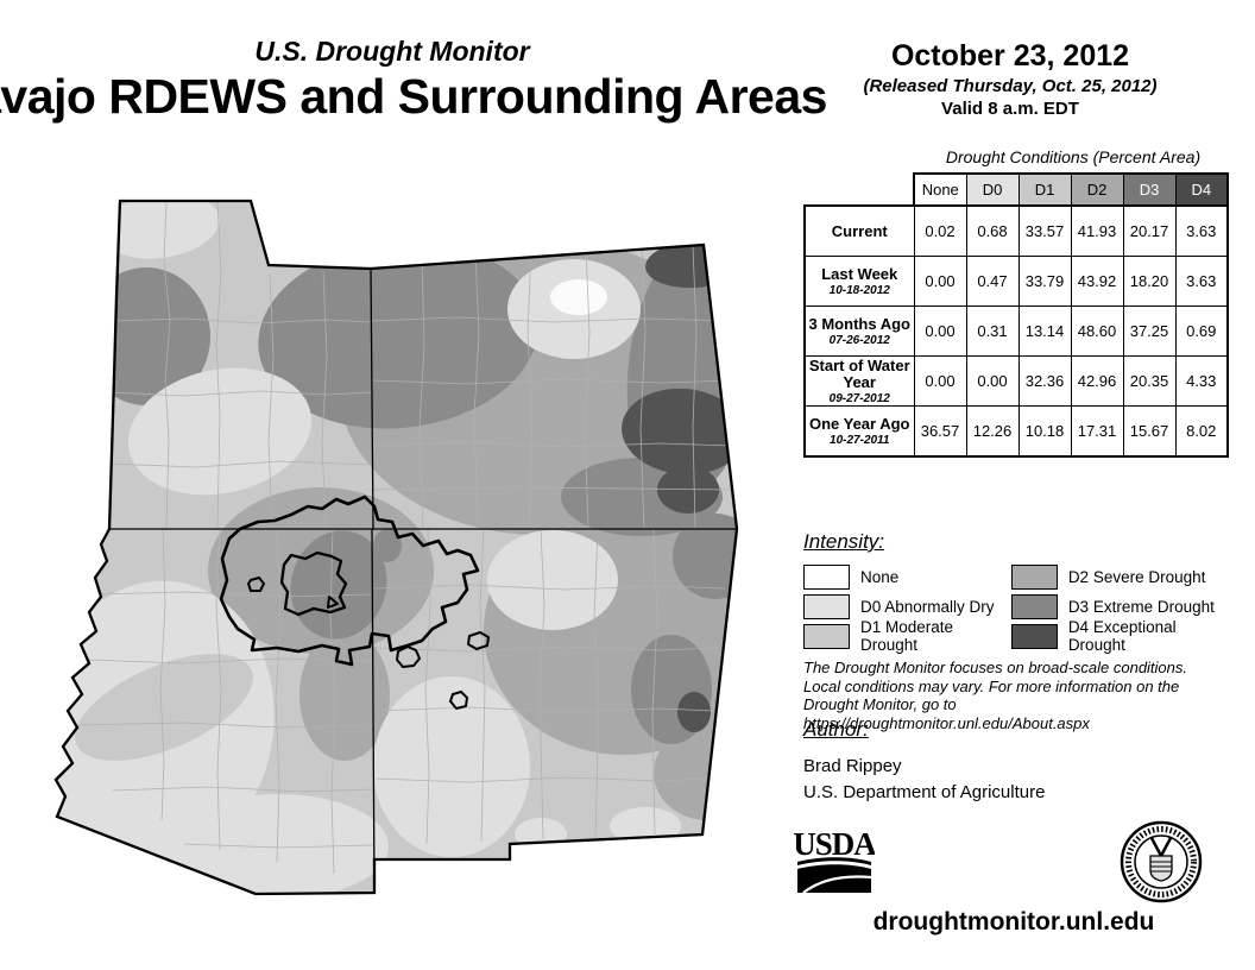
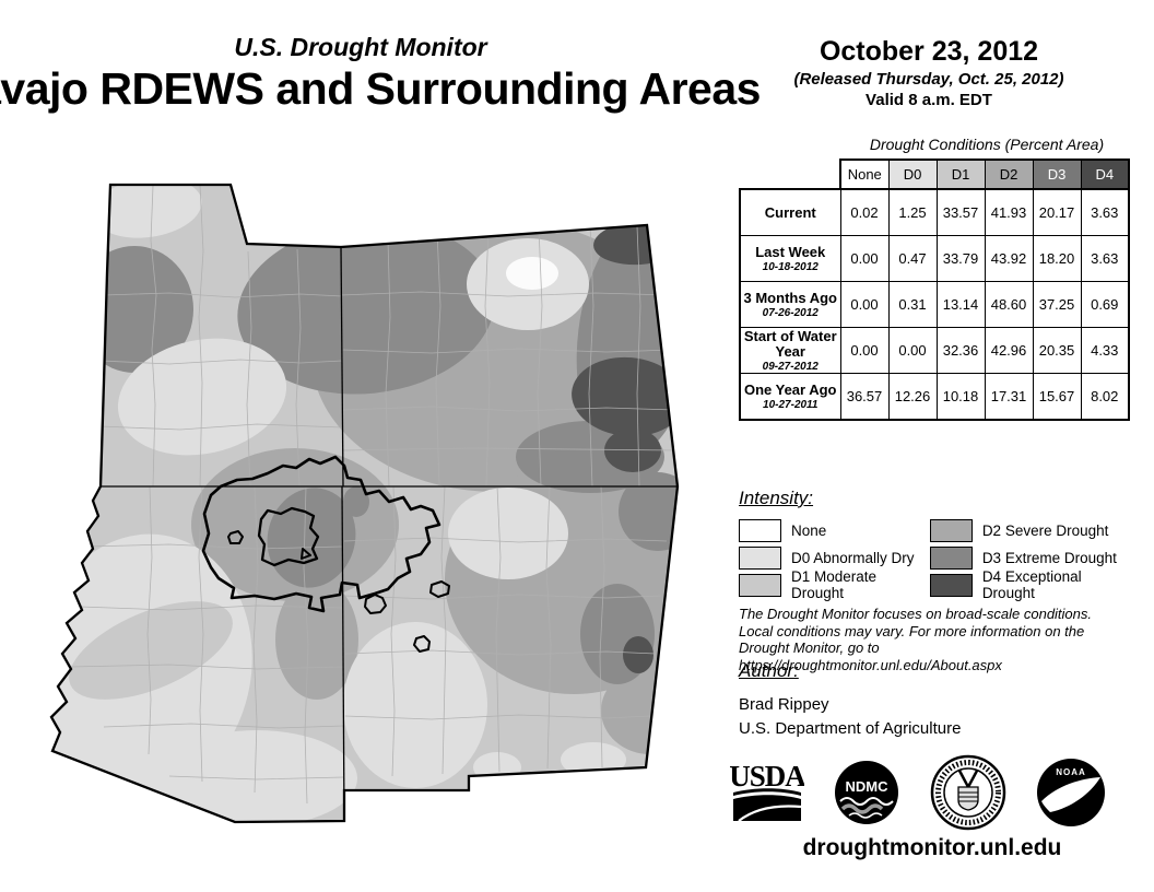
  U.S. Drought Monitor
  vajo RDEWS and Surrounding Areas
  October 23, 2012
  (Released Thursday, Oct. 25, 2012)
  Valid 8 a.m. EDT
  Drought Conditions (Percent Area)
  	None	D0	D1	D2	D3	D4
- Current	0.02	0.68	33.57	41.93	20.17	3.63
+ Current	0.02	1.25	33.57	41.93	20.17	3.63
  Last Week 10-18-2012	0.00	0.47	33.79	43.92	18.20	3.63
  3 Months Ago 07-26-2012	0.00	0.31	13.14	48.60	37.25	0.69
  Start of Water Year 09-27-2012	0.00	0.00	32.36	42.96	20.35	4.33
  One Year Ago 10-27-2011	36.57	12.26	10.18	17.31	15.67	8.02
  Intensity:
  None
  D0 Abnormally Dry
  D1 Moderate Drought
  D2 Severe Drought
  D3 Extreme Drought
  D4 Exceptional Drought
  The Drought Monitor focuses on broad-scale conditions.
  Local conditions may vary. For more information on the
  Drought Monitor, go to https://droughtmonitor.unl.edu/About.aspx
  Author:
  Brad Rippey
  U.S. Department of Agriculture
  USDA
+ NDMC
+ NOAA
  droughtmonitor.unl.edu
